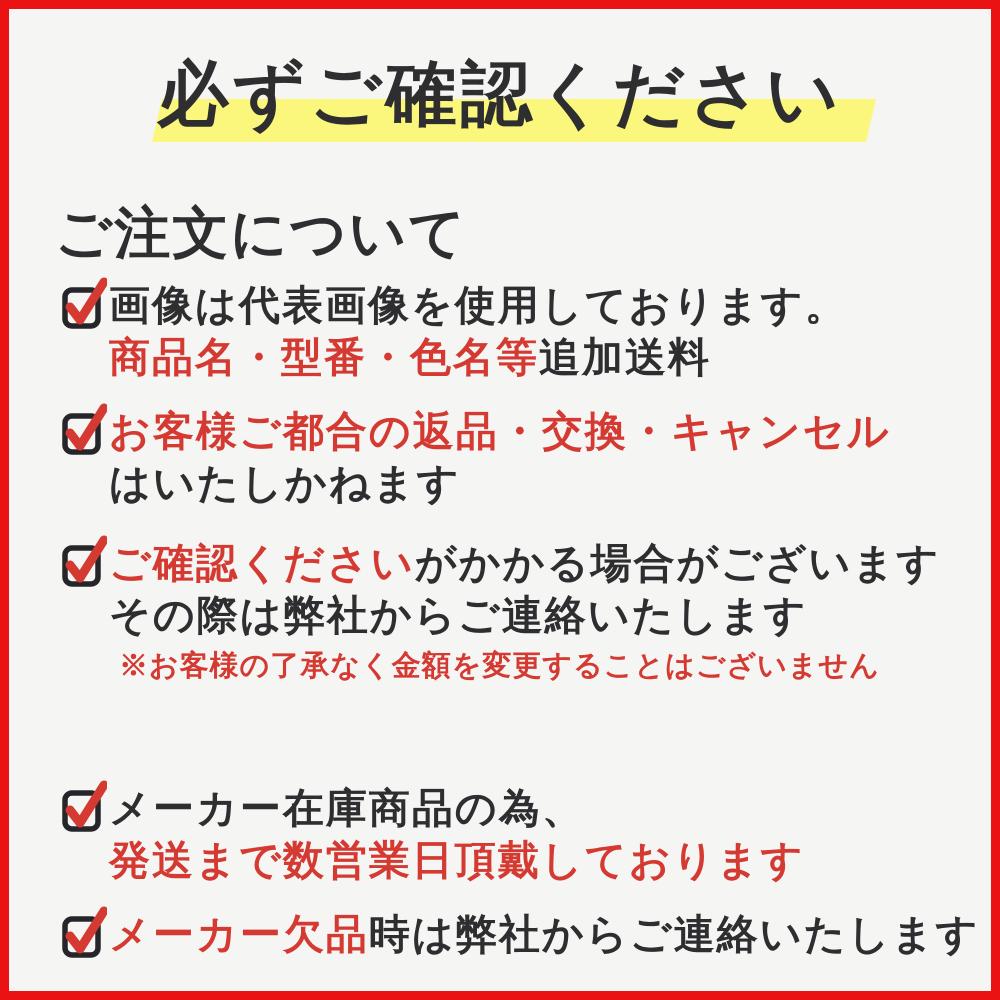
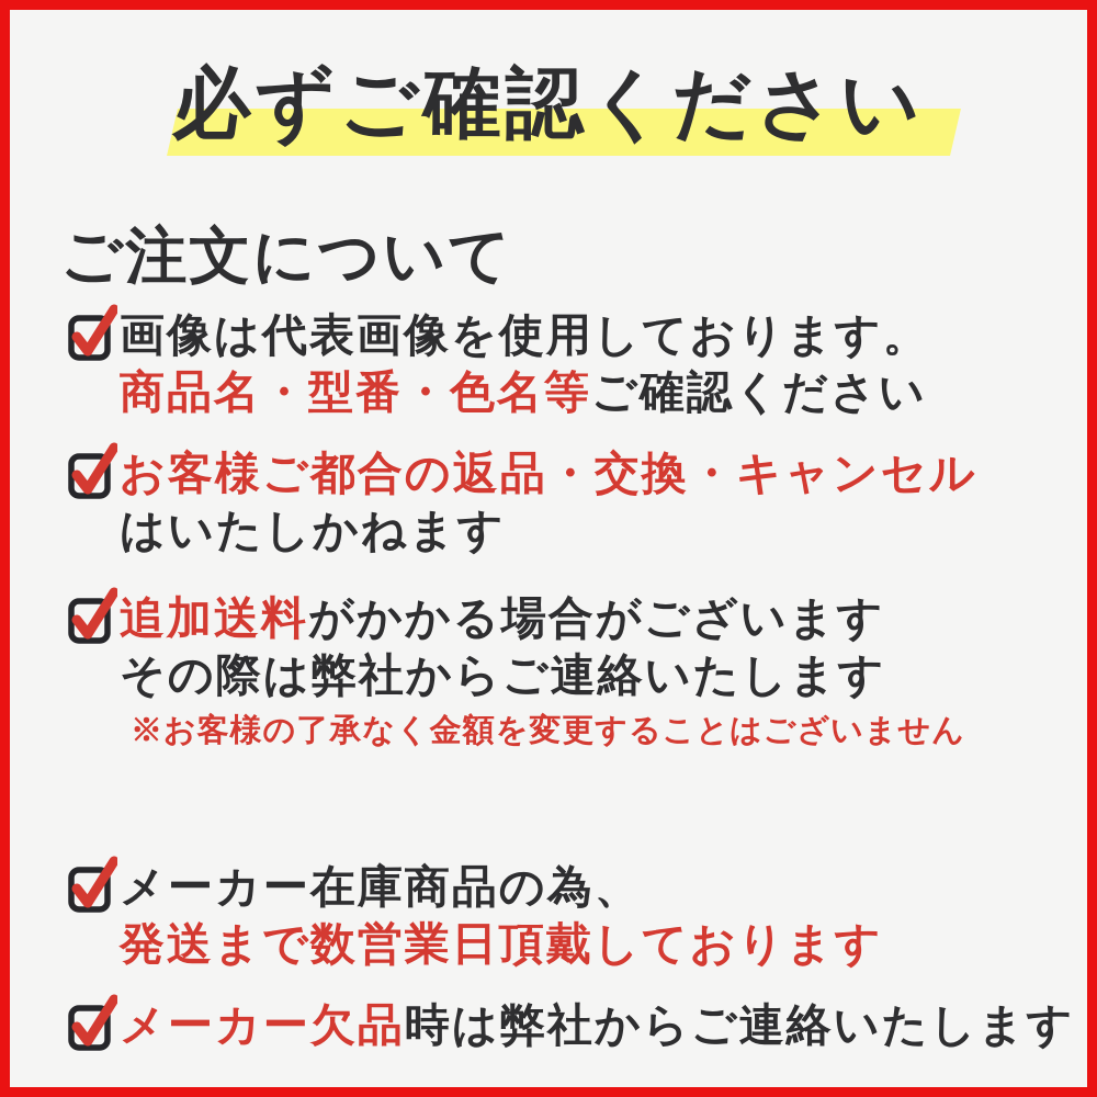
  必ずご確認ください
  ご注文について
  画像は代表画像を使用しております。
- 商品名・型番・色名等追加送料
+ 商品名・型番・色名等ご確認ください
  お客様ご都合の返品・交換・キャンセル
  はいたしかねます
- ご確認くださいがかかる場合がございます
+ 追加送料がかかる場合がございます
  その際は弊社からご連絡いたします
  ※お客様の了承なく金額を変更することはございません
  メーカー在庫商品の為、
  発送まで数営業日頂戴しております
  メーカー欠品時は弊社からご連絡いたします
